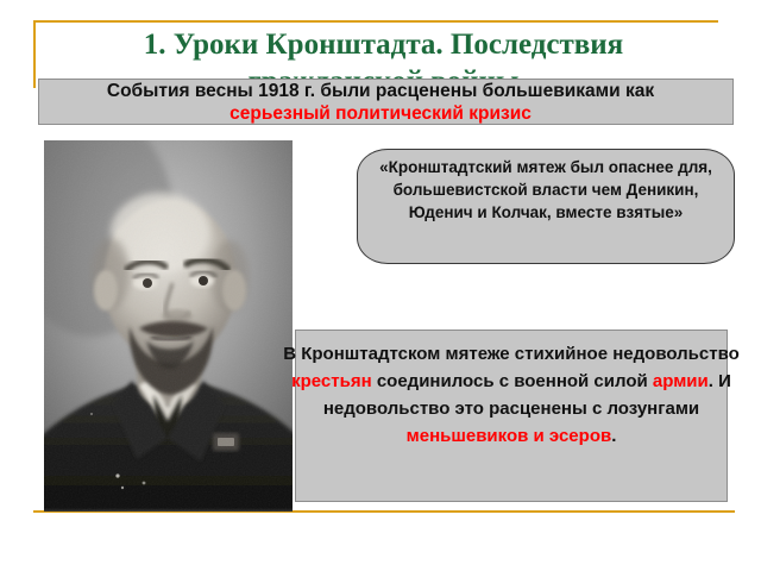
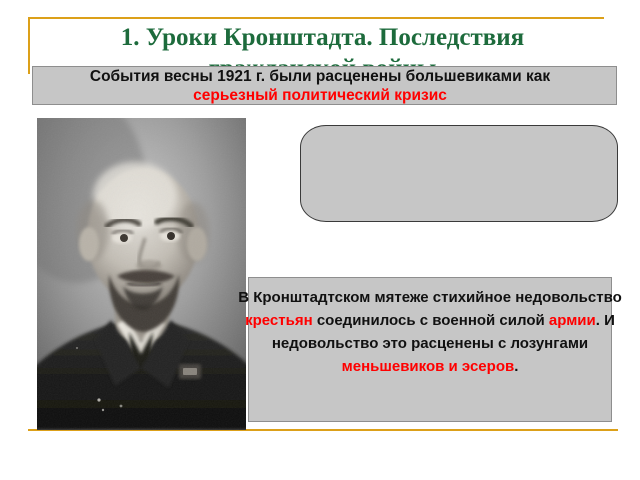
  1. Уроки Кронштадта. Последствия
- События весны 1918 г. были расценены большевиками как
+ События весны 1921 г. были расценены большевиками как
  серьезный политический кризис
- «Кронштадтский мятеж был опаснее для, большевистской власти чем Деникин, Юденич и Колчак, вместе взятые»
  В Кронштадтском мятеже стихийное недовольство крестьян соединилось с военной силой армии. И недовольство это расценены с лозунгами меньшевиков и эсеров.
